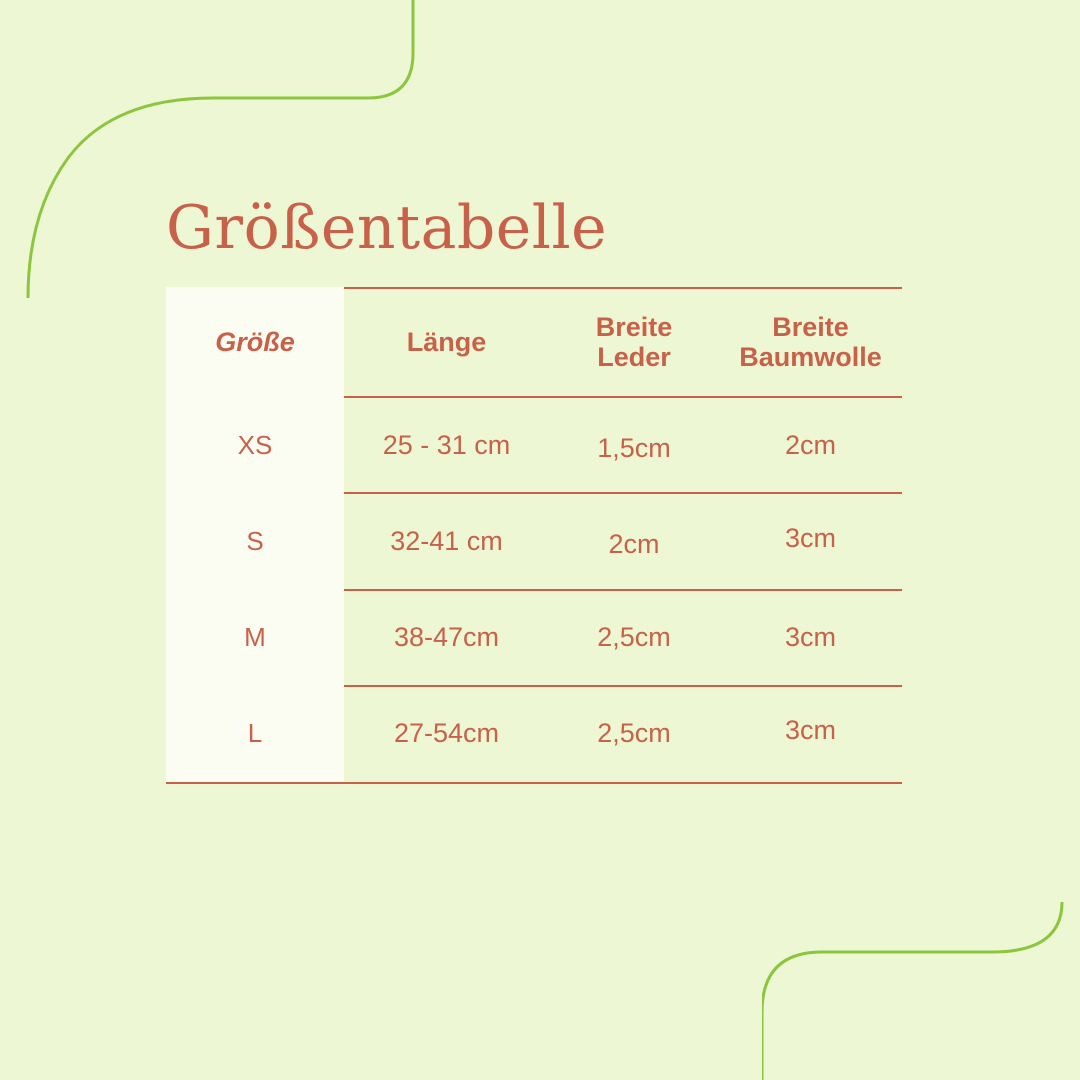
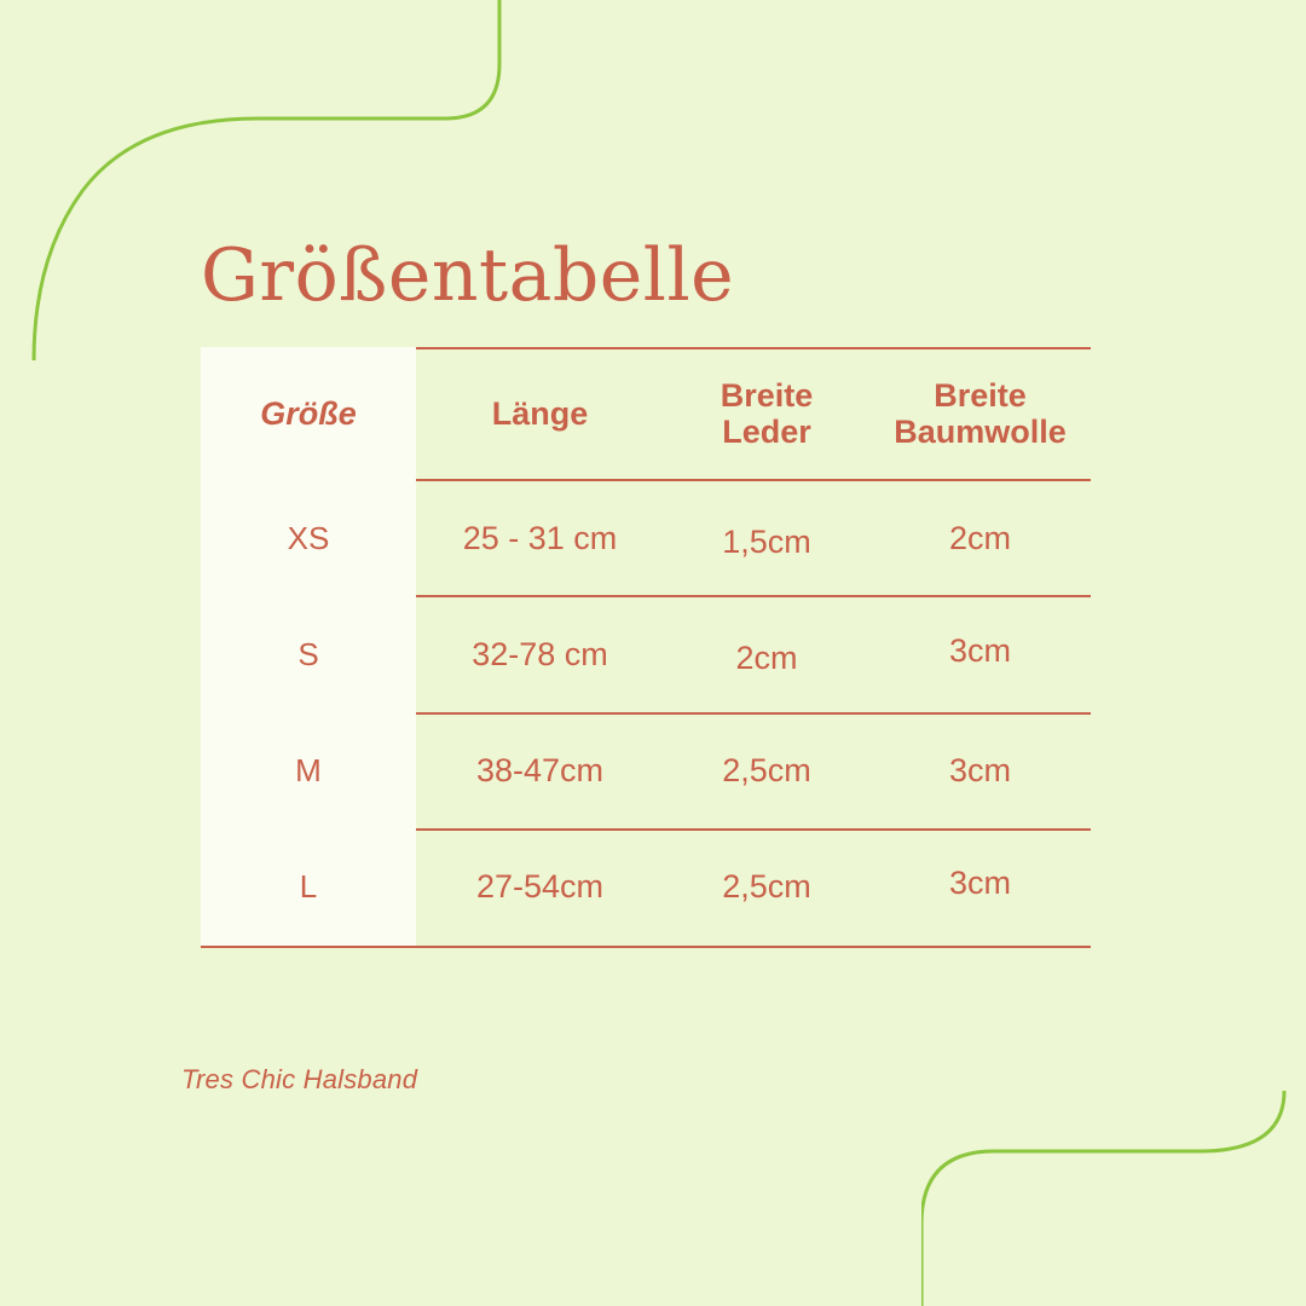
  Größentabelle
  Größe	Länge	Breite Leder	Breite Baumwolle
  XS	25 - 31 cm	1,5cm	2cm
- S	32-41 cm	2cm	3cm
+ S	32-78 cm	2cm	3cm
  M	38-47cm	2,5cm	3cm
  L	27-54cm	2,5cm	3cm
+ Tres Chic Halsband
